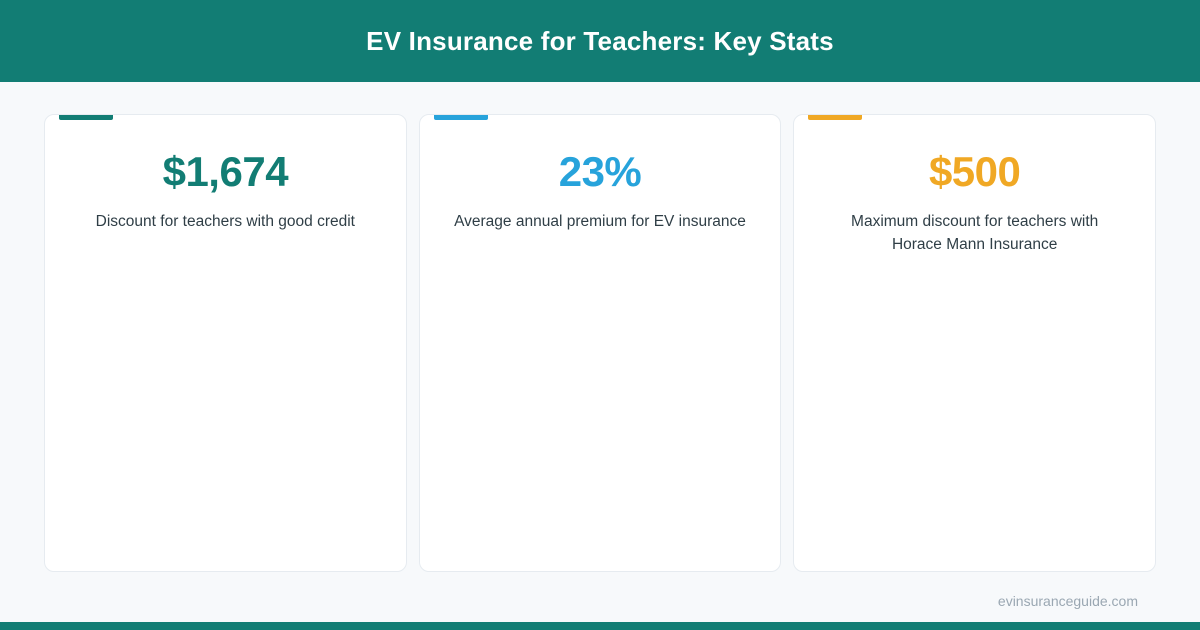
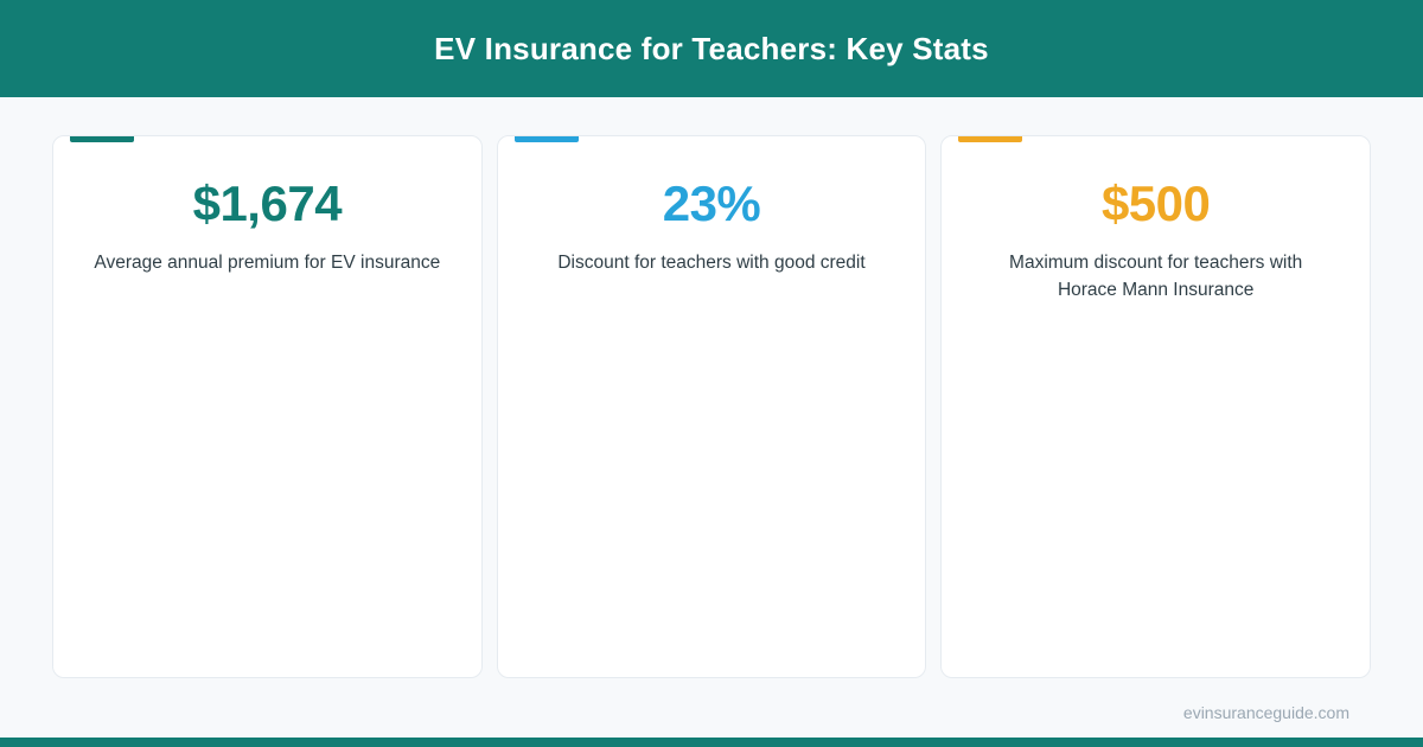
  EV Insurance for Teachers: Key Stats
  $1,674
- Discount for teachers with good credit
+ Average annual premium for EV insurance
  23%
- Average annual premium for EV insurance
+ Discount for teachers with good credit
  $500
  Maximum discount for teachers with Horace Mann Insurance
  evinsuranceguide.com
